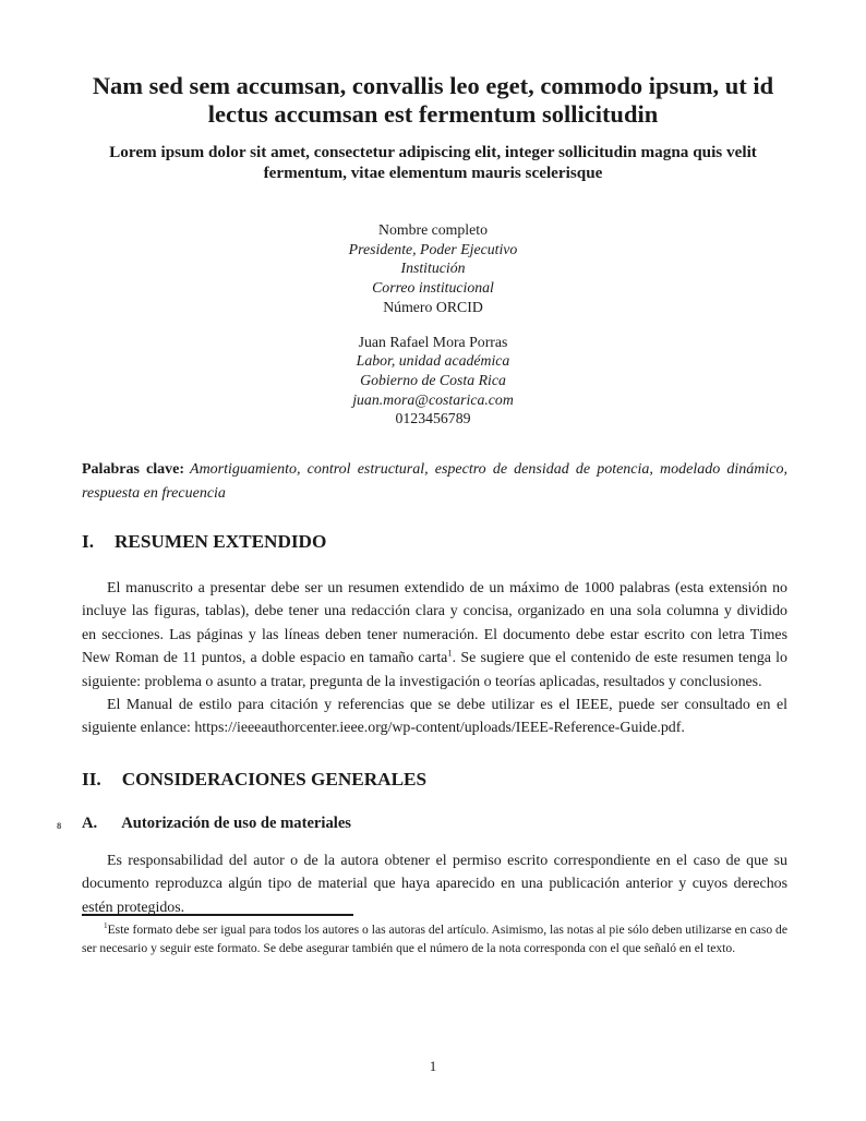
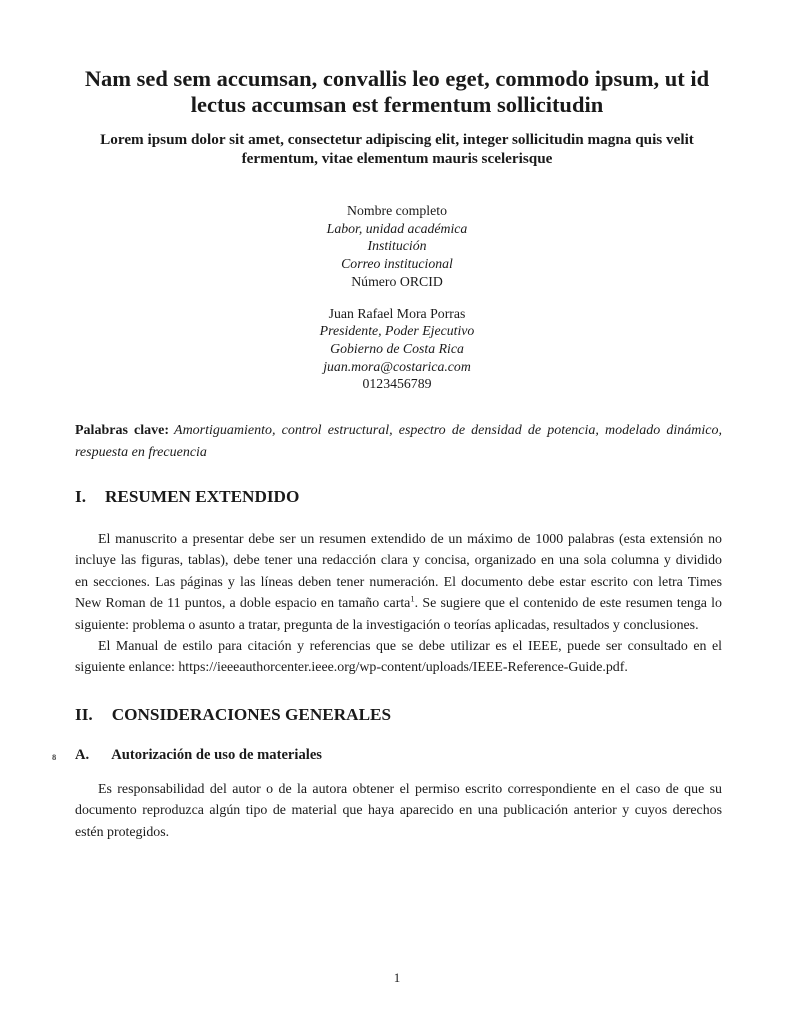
  Nam sed sem accumsan, convallis leo eget, commodo ipsum, ut id lectus accumsan est fermentum sollicitudin
  Lorem ipsum dolor sit amet, consectetur adipiscing elit, integer sollicitudin magna quis velit fermentum, vitae elementum mauris scelerisque
  Nombre completo
- Presidente, Poder Ejecutivo
+ Labor, unidad académica
  Institución
  Correo institucional
  Número ORCID
  Juan Rafael Mora Porras
- Labor, unidad académica
+ Presidente, Poder Ejecutivo
  Gobierno de Costa Rica
  juan.mora@costarica.com
  0123456789
  Palabras clave: Amortiguamiento, control estructural, espectro de densidad de potencia, modelado dinámico, respuesta en frecuencia
  I. RESUMEN EXTENDIDO
  El manuscrito a presentar debe ser un resumen extendido de un máximo de 1000 palabras (esta extensión no
  incluye las figuras, tablas), debe tener una redacción clara y concisa, organizado en una sola columna y dividido
  en secciones. Las páginas y las líneas deben tener numeración. El documento debe estar escrito con letra Times
  New Roman de 11 puntos, a doble espacio en tamaño carta1. Se sugiere que el contenido de este resumen tenga lo
  siguiente: problema o asunto a tratar, pregunta de la investigación o teorías aplicadas, resultados y conclusiones.
  El Manual de estilo para citación y referencias que se debe utilizar es el IEEE, puede ser consultado en el
  siguiente enlance: https://ieeeauthorcenter.ieee.org/wp-content/uploads/IEEE-Reference-Guide.pdf.
  II. CONSIDERACIONES GENERALES
  8
  A. Autorización de uso de materiales
  Es responsabilidad del autor o de la autora obtener el permiso escrito correspondiente en el caso de que su
  documento reproduzca algún tipo de material que haya aparecido en una publicación anterior y cuyos derechos
  estén protegidos.
- 1Este formato debe ser igual para todos los autores o las autoras del artículo. Asimismo, las notas al pie sólo deben utilizarse en caso de ser necesario y seguir este formato. Se debe asegurar también que el número de la nota corresponda con el que señaló en el texto.
  1
